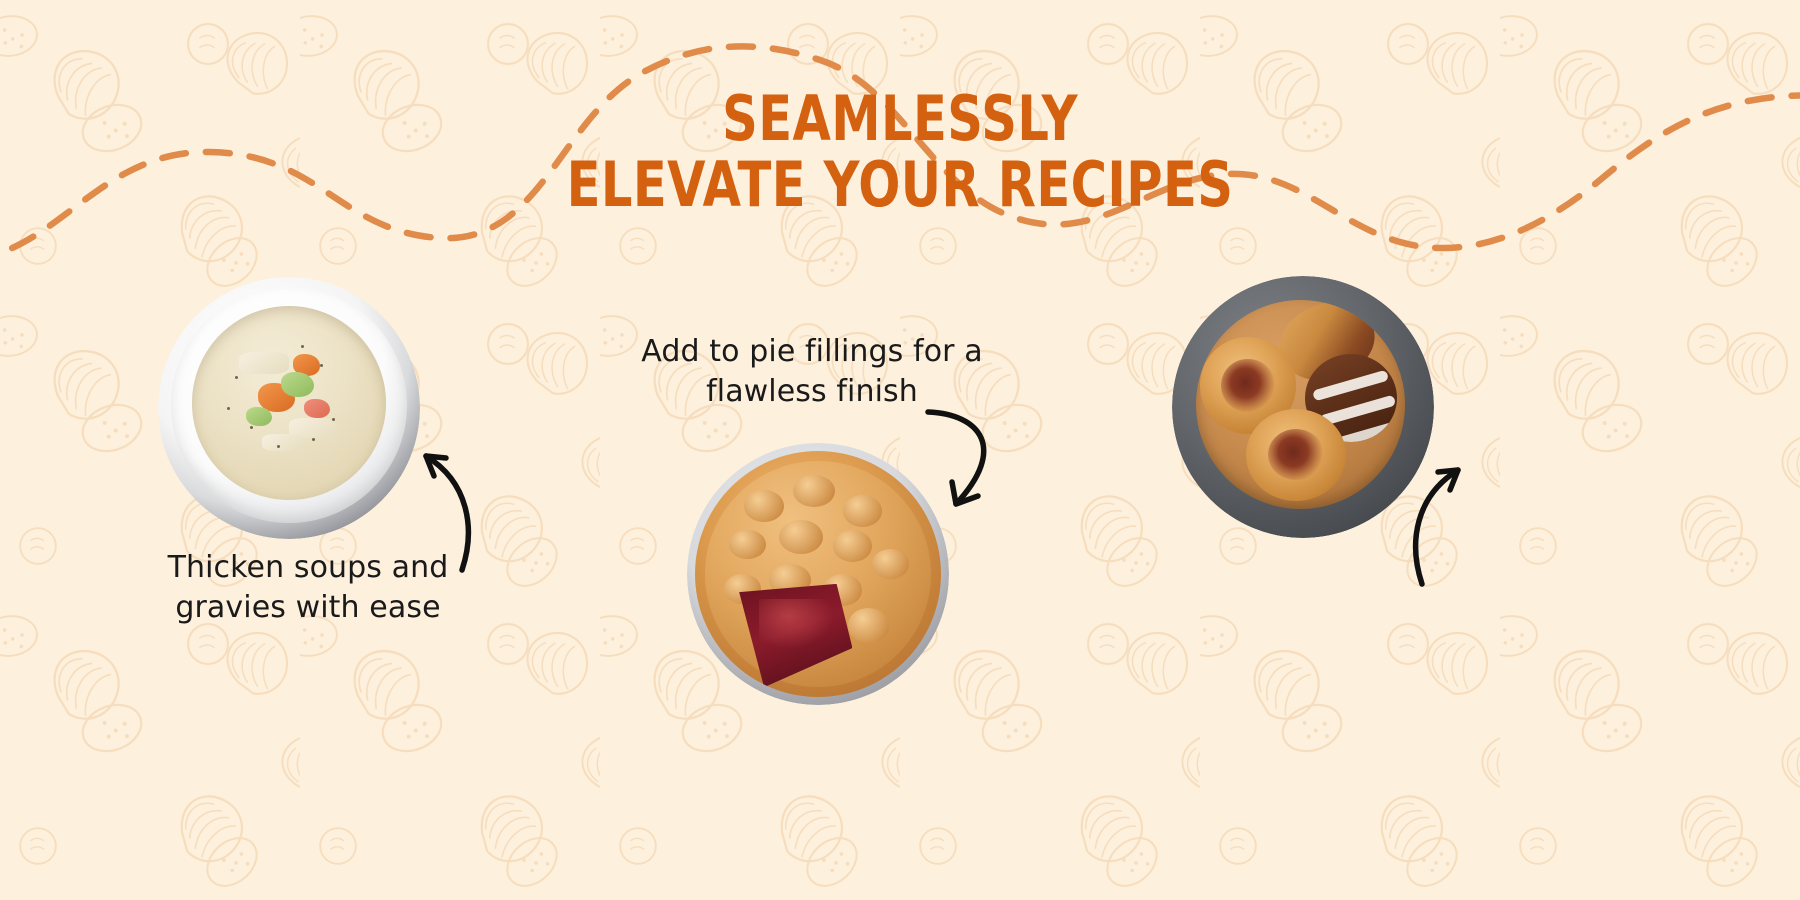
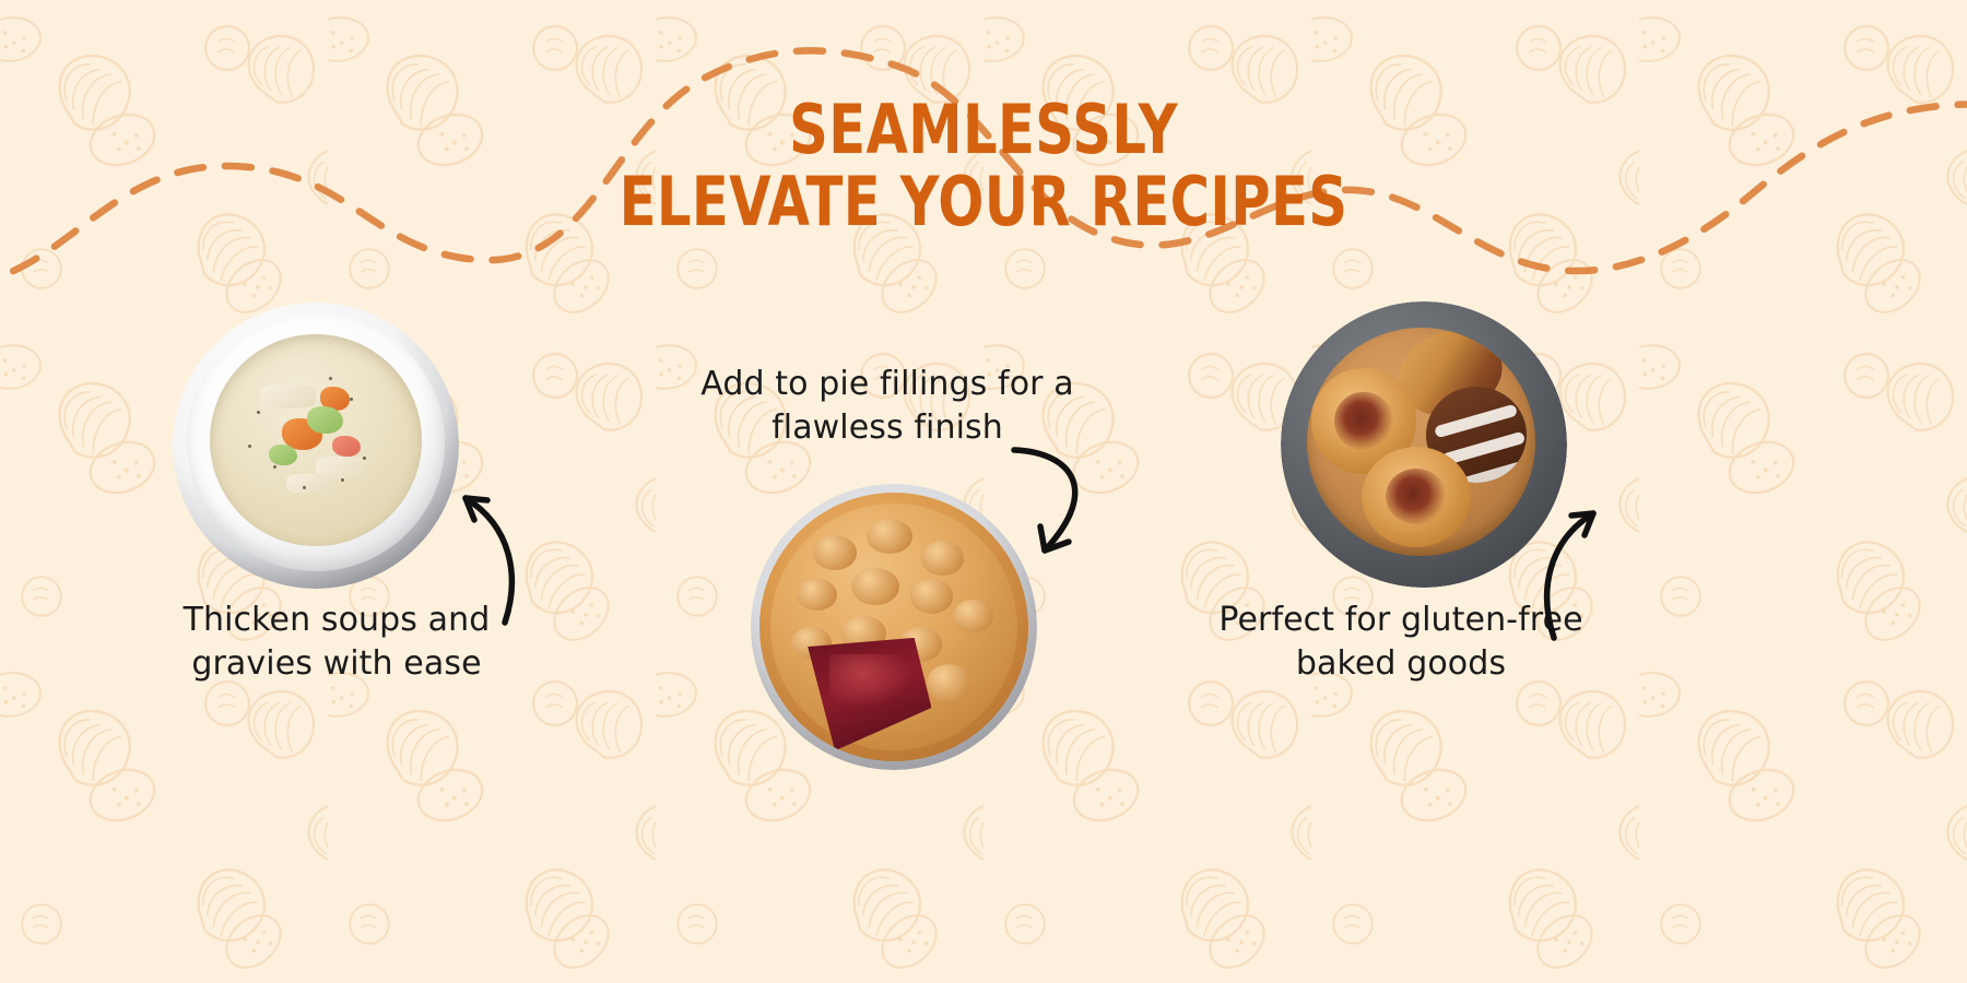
  SEAMLESSLY
  ELEVATE YOUR RECIPES
  Thicken soups and
  gravies with ease
  Add to pie fillings for a
  flawless finish
+ Perfect for gluten-free
+ baked goods
